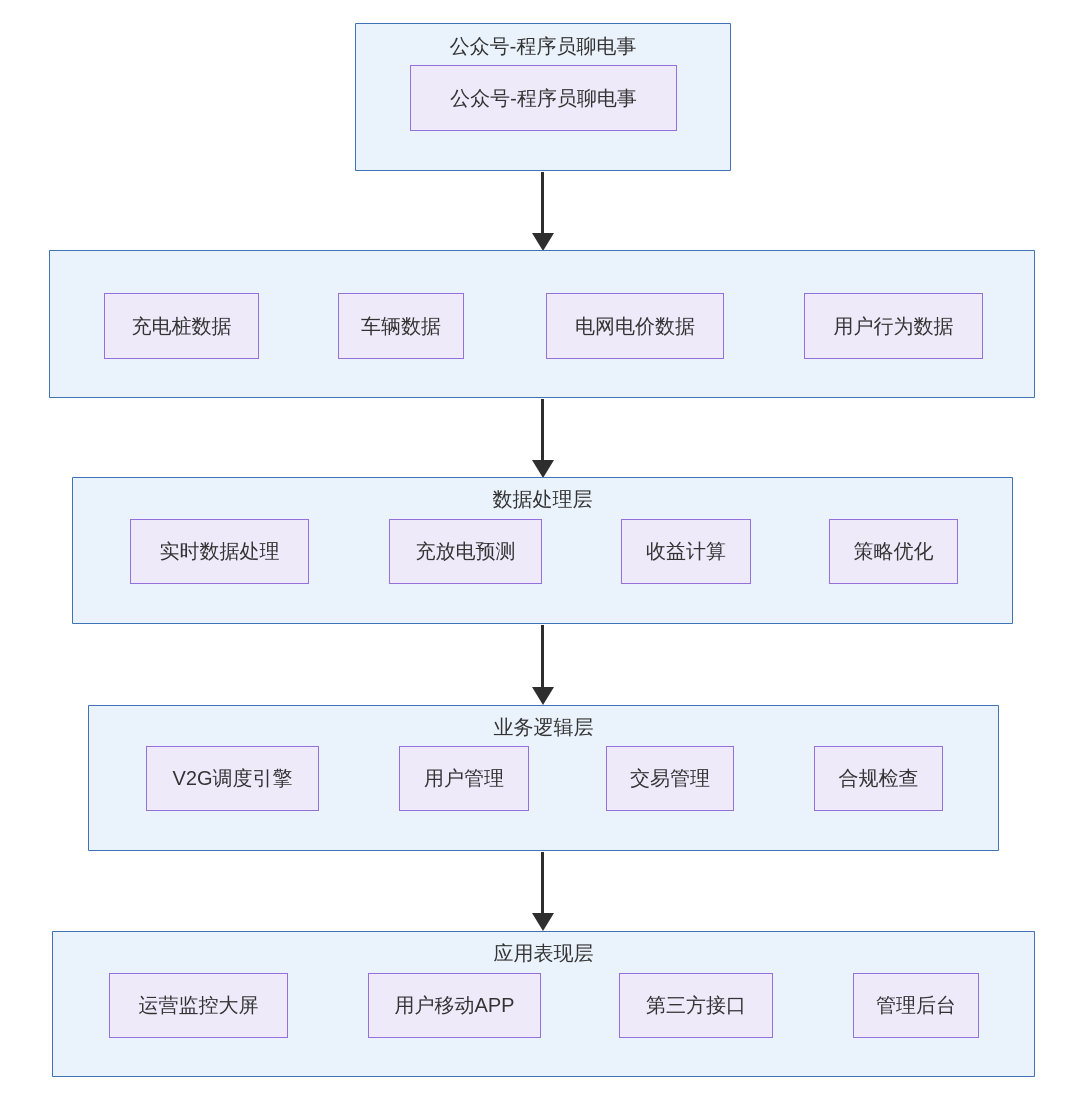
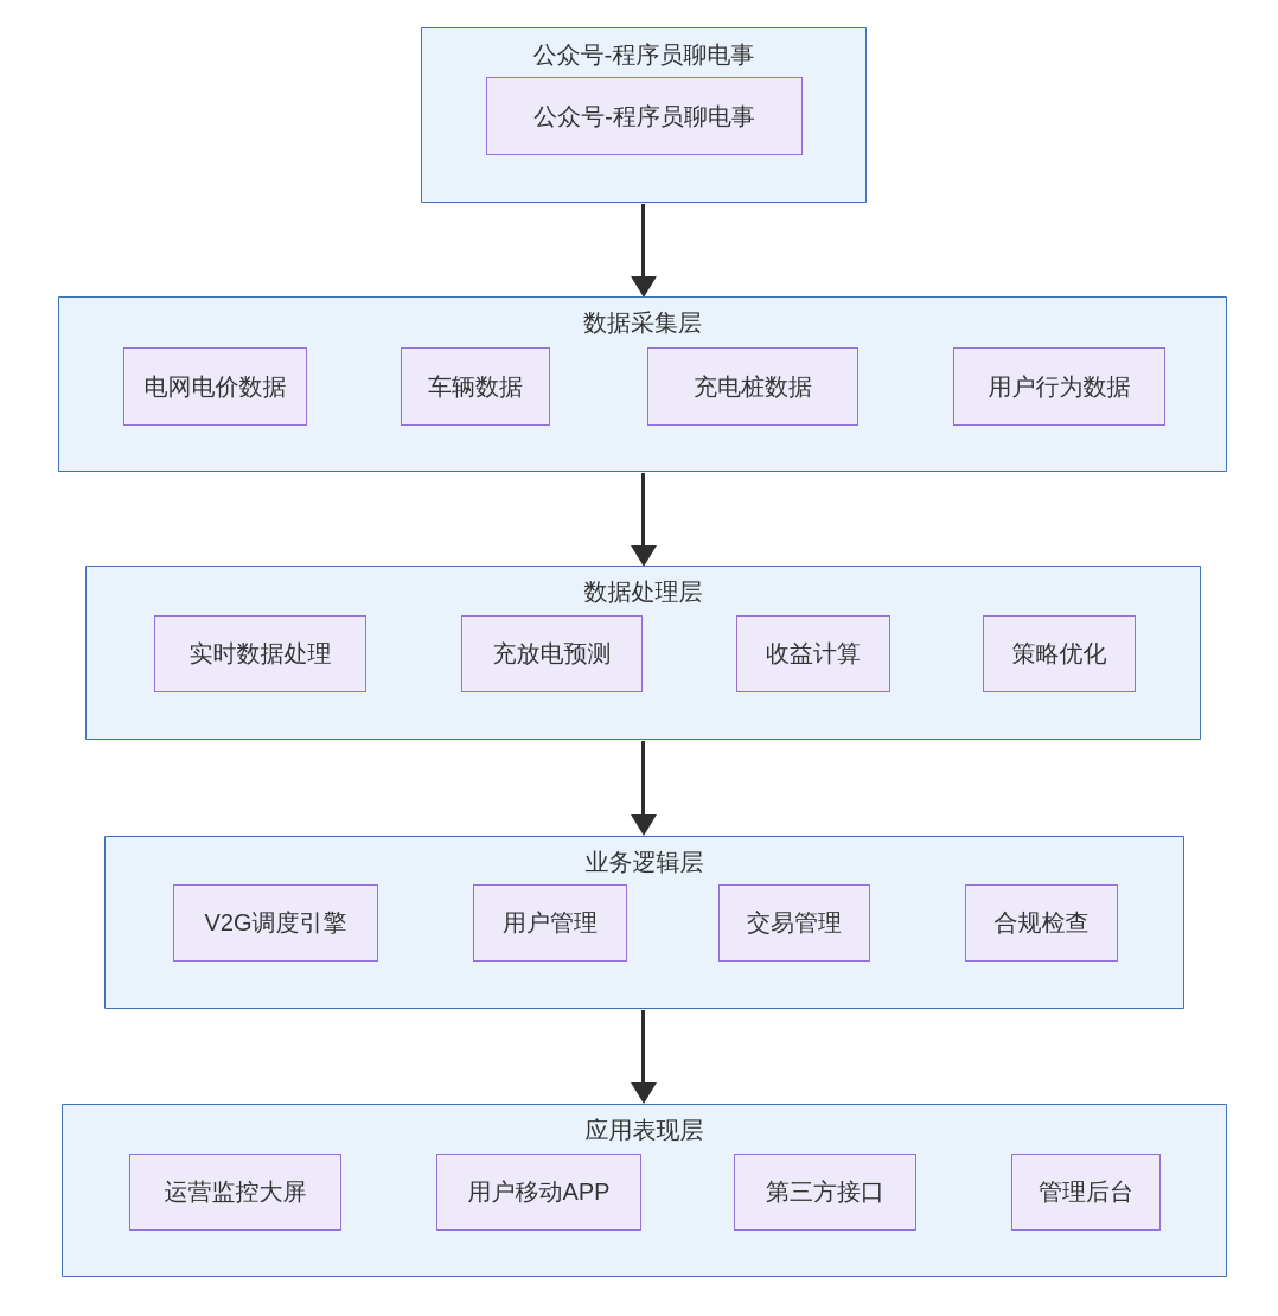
  公众号-程序员聊电事
  公众号-程序员聊电事
+ 数据采集层
- 充电桩数据
+ 电网电价数据
  车辆数据
- 电网电价数据
+ 充电桩数据
  用户行为数据
  数据处理层
  实时数据处理
  充放电预测
  收益计算
  策略优化
  业务逻辑层
  V2G调度引擎
  用户管理
  交易管理
  合规检查
  应用表现层
  运营监控大屏
  用户移动APP
  第三方接口
  管理后台
